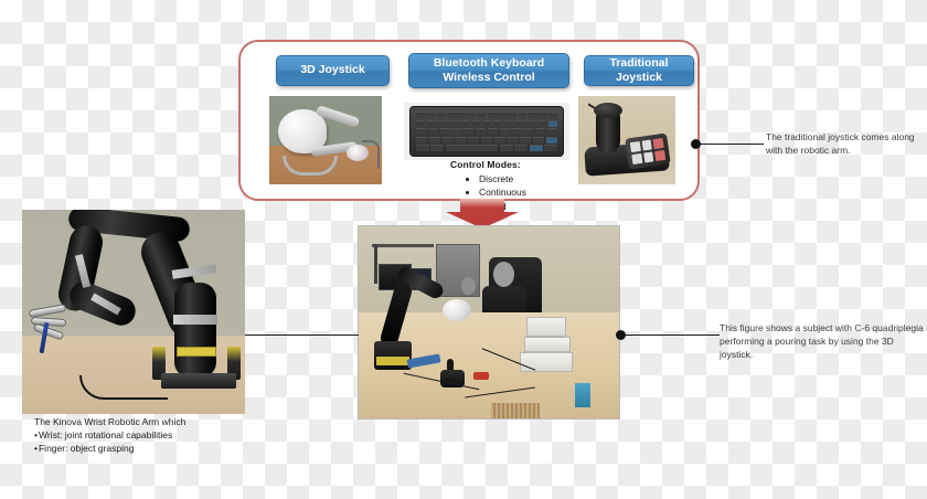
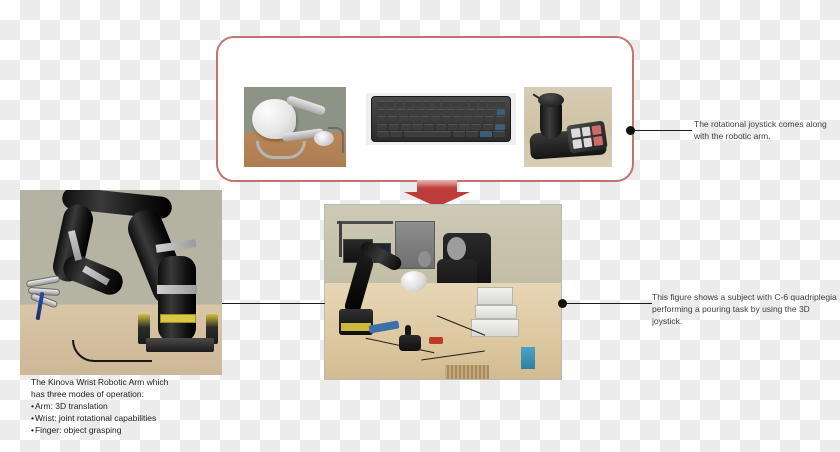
- 3D Joystick
- Bluetooth Keyboard
- Wireless Control
- Traditional Joystick
- Control Modes:
- Discrete
- Continuous
- The traditional joystick comes along with the robotic arm.
+ The rotational joystick comes along with the robotic arm.
  This figure shows a subject with C-6 quadriplegia performing a pouring task by using the 3D joystick.
  The Kinova Wrist Robotic Arm which
+ has three modes of operation:
+ Arm: 3D translation
  Wrist: joint rotational capabilities
  Finger: object grasping
